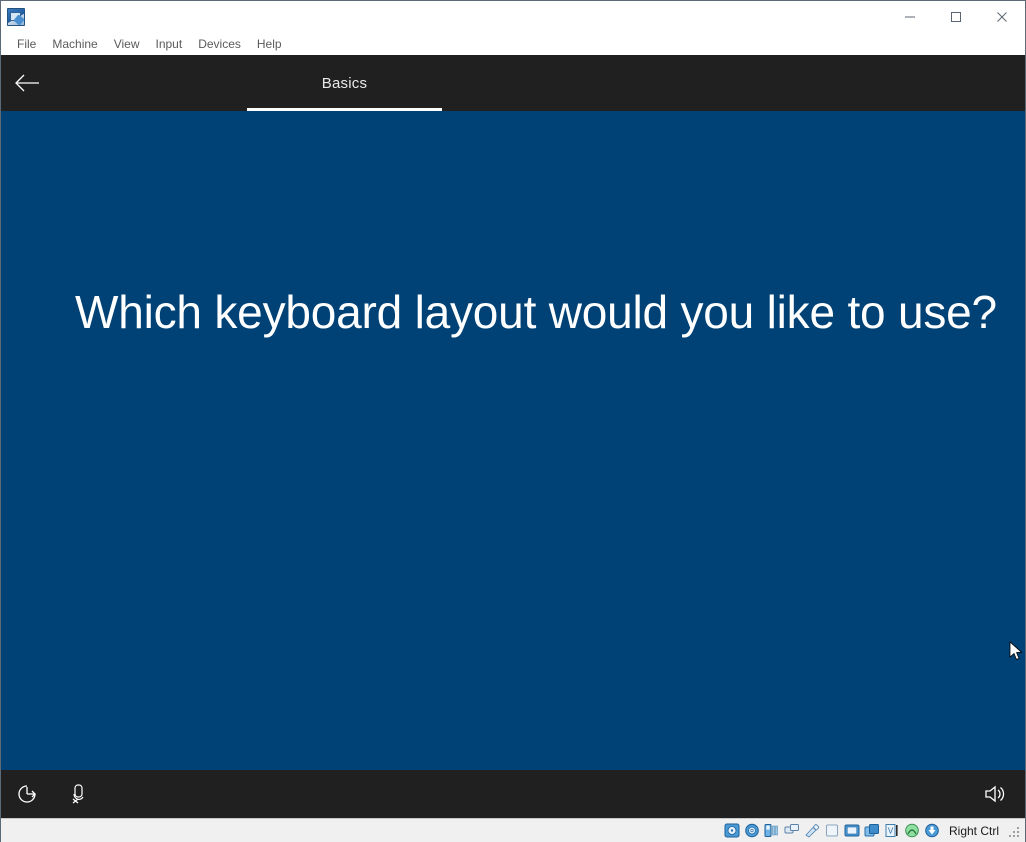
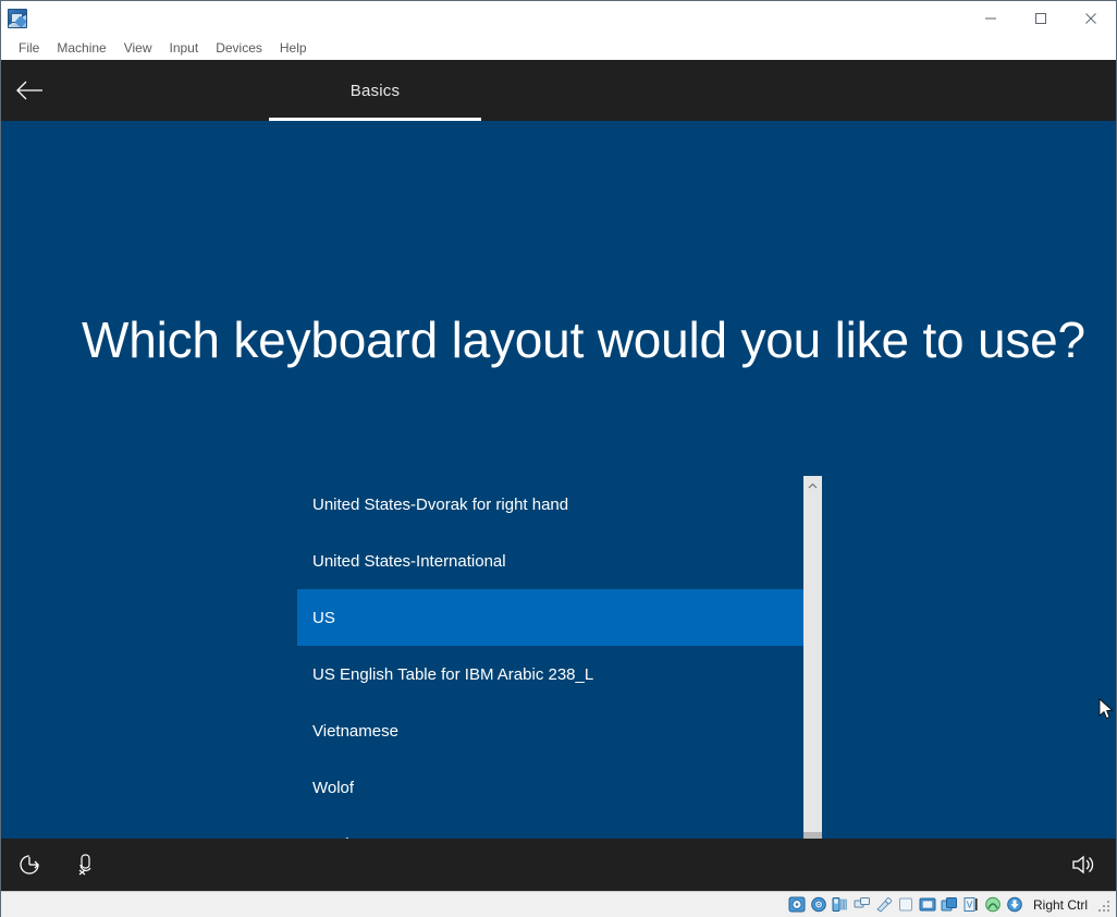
  File
  Machine
  View
  Input
  Devices
  Help
  Basics
  Which keyboard layout would you like to use?
+ United States-Dvorak for right hand
+ United States-International
+ US
+ US English Table for IBM Arabic 238_L
+ Vietnamese
+ Wolof
  V
  Right Ctrl
